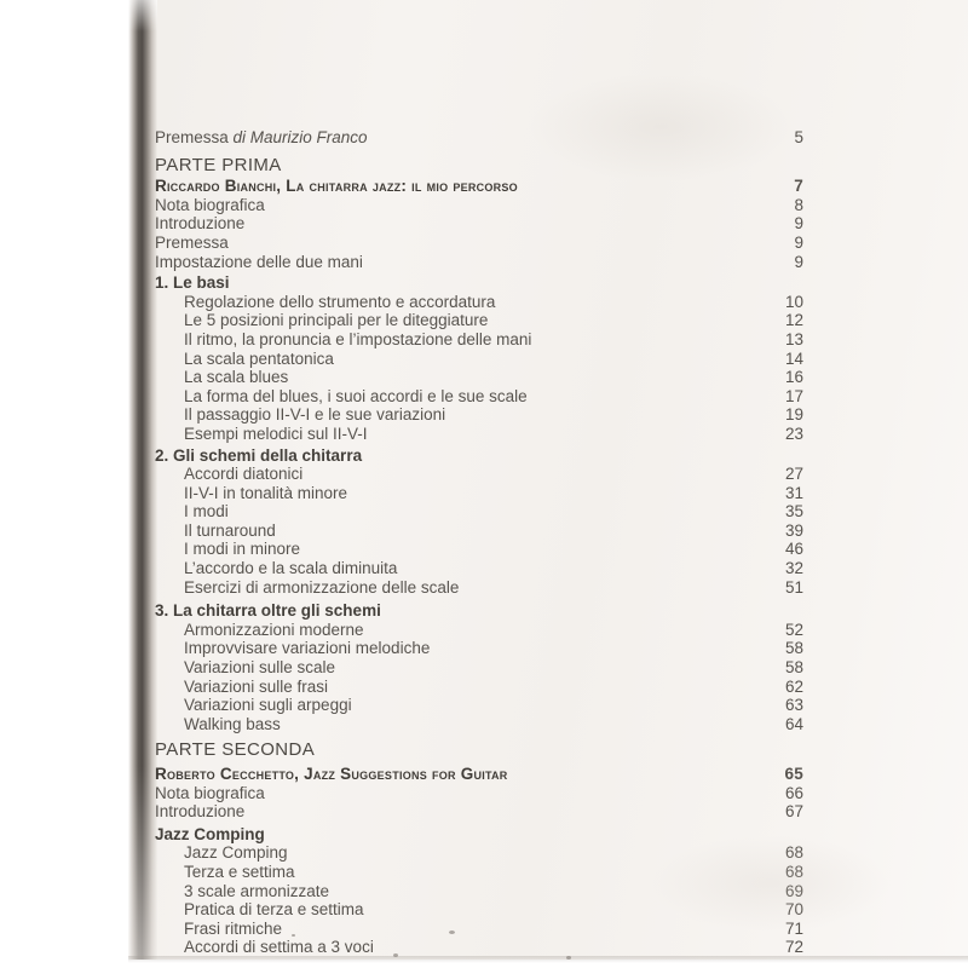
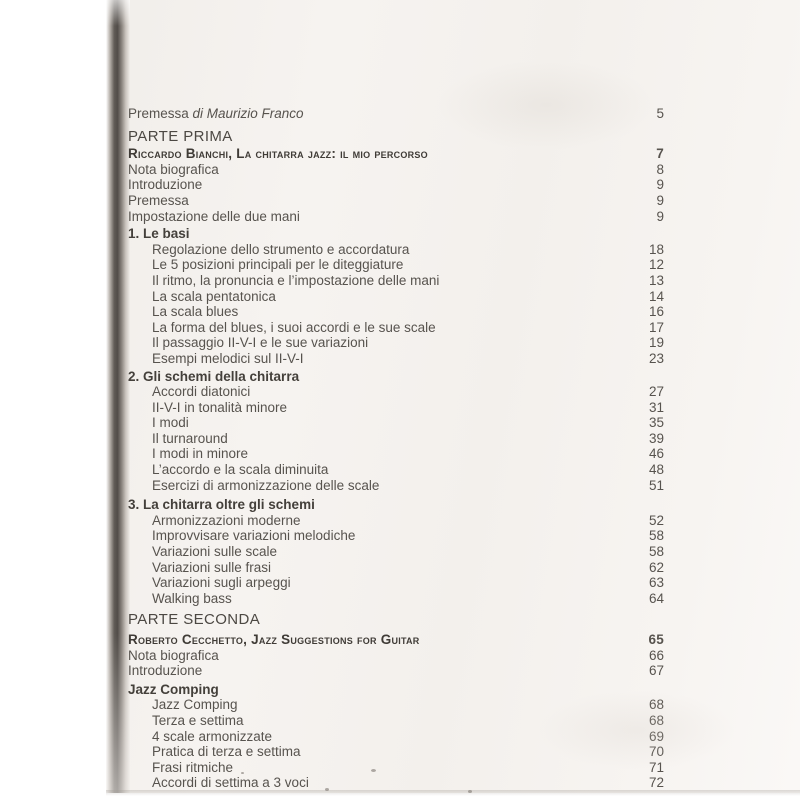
  Premessa di Maurizio Franco
  5
  PARTE PRIMA
  Riccardo Bianchi, La chitarra jazz: il mio percorso
  7
  Nota biografica
  8
  Introduzione
  9
  Premessa
  9
  Impostazione delle due mani
  9
  1. Le basi
  Regolazione dello strumento e accordatura
- 10
+ 18
  Le 5 posizioni principali per le diteggiature
  12
  Il ritmo, la pronuncia e l’impostazione delle mani
  13
  La scala pentatonica
  14
  La scala blues
  16
  La forma del blues, i suoi accordi e le sue scale
  17
  Il passaggio II-V-I e le sue variazioni
  19
  Esempi melodici sul II-V-I
  23
  2. Gli schemi della chitarra
  Accordi diatonici
  27
  II-V-I in tonalità minore
  31
  I modi
  35
  Il turnaround
  39
  I modi in minore
  46
  L’accordo e la scala diminuita
- 32
+ 48
  Esercizi di armonizzazione delle scale
  51
  3. La chitarra oltre gli schemi
  Armonizzazioni moderne
  52
  Improvvisare variazioni melodiche
  58
  Variazioni sulle scale
  58
  Variazioni sulle frasi
  62
  Variazioni sugli arpeggi
  63
  Walking bass
  64
  PARTE SECONDA
  Roberto Cecchetto, Jazz Suggestions for Guitar
  65
  Nota biografica
  66
  Introduzione
  67
  Jazz Comping
  Jazz Comping
  Terza e settima
- 3 scale armonizzate
+ 4 scale armonizzate
  Pratica di terza e settima
  Frasi ritmiche
  Accordi di settima a 3 voci
  72
